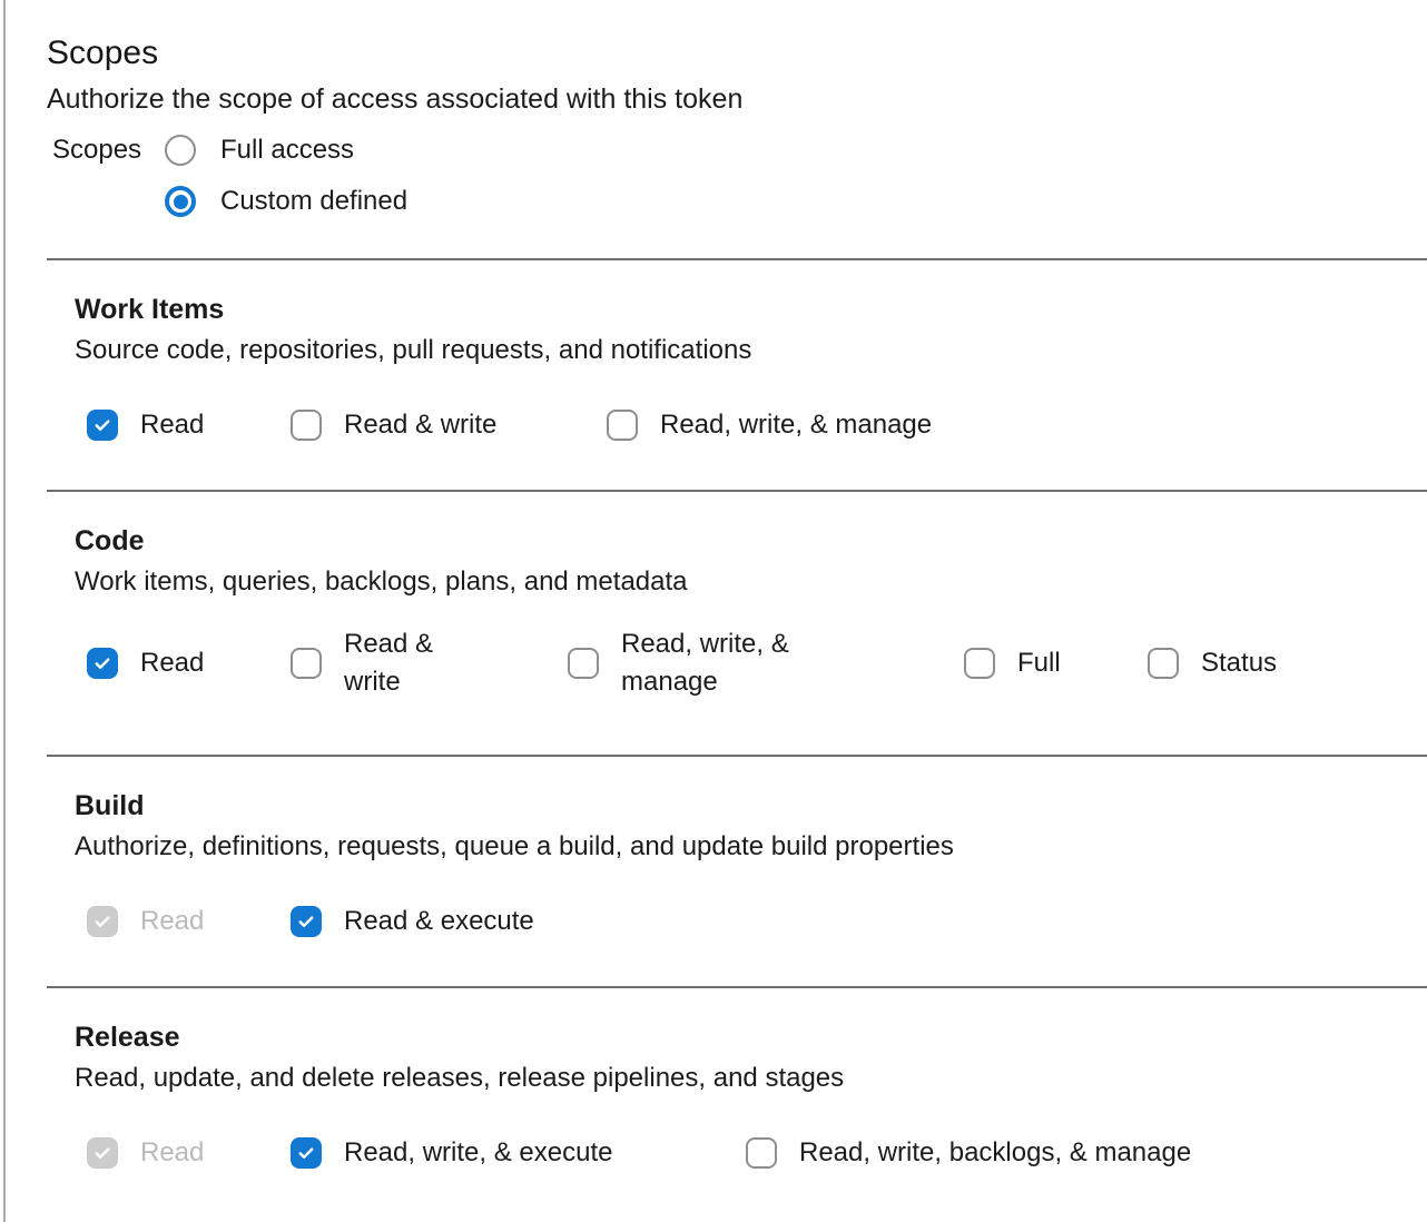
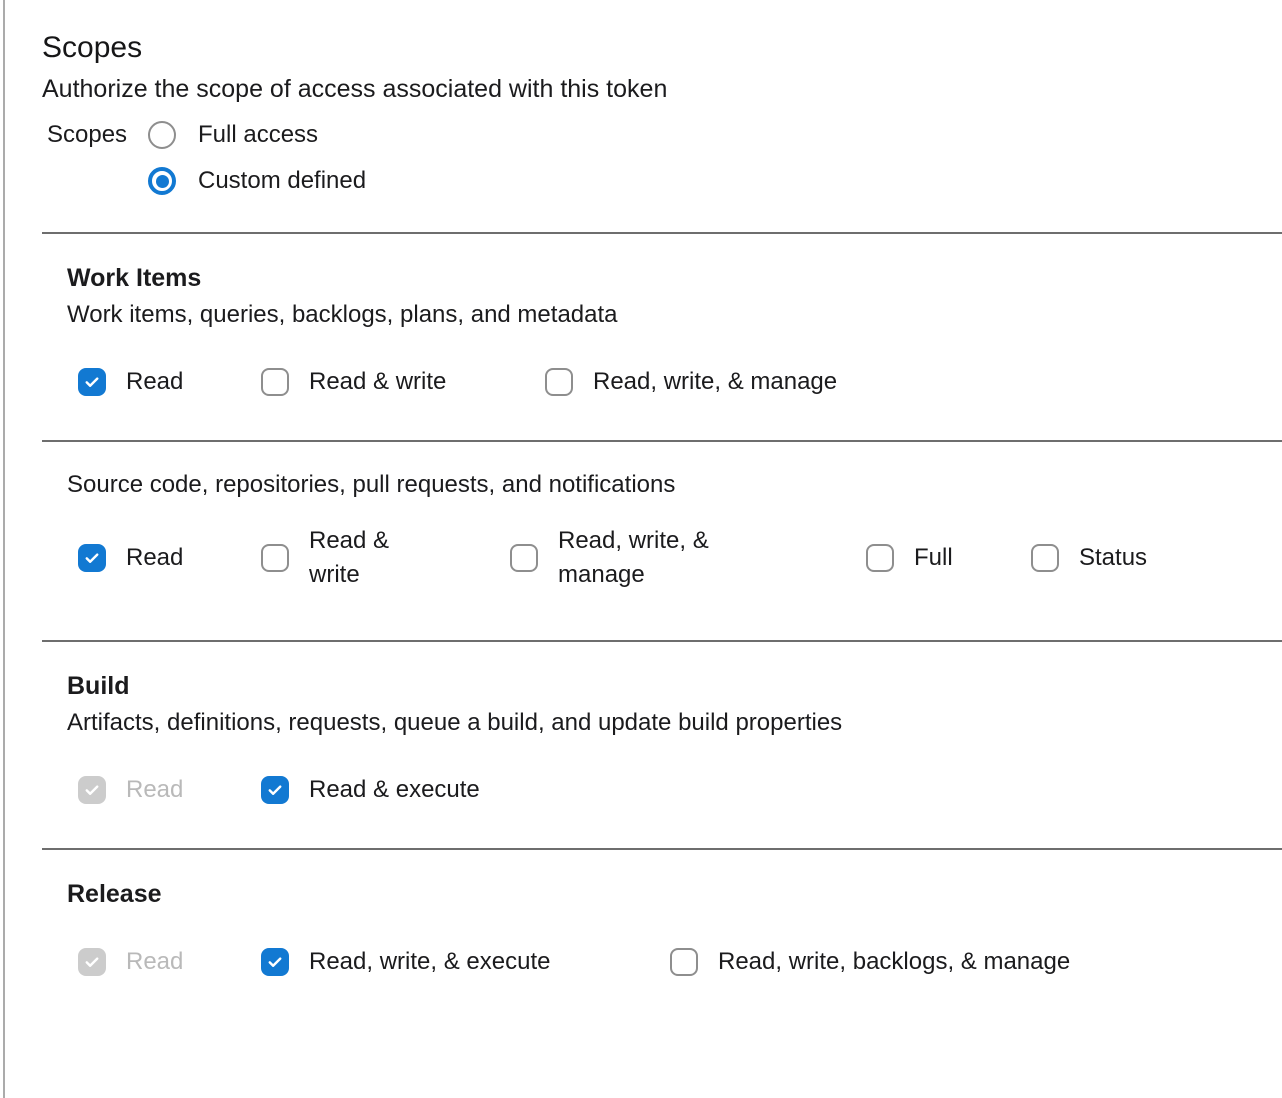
  Scopes
  Authorize the scope of access associated with this token
  Scopes
  Full access
  Custom defined
  Work Items
- Source code, repositories, pull requests, and notifications
+ Work items, queries, backlogs, plans, and metadata
  Read
  Read & write
  Read, write, & manage
- Code
- Work items, queries, backlogs, plans, and metadata
+ Source code, repositories, pull requests, and notifications
  Read
  Read & write
  Read, write, & manage
  Full
  Status
  Build
- Authorize, definitions, requests, queue a build, and update build properties
+ Artifacts, definitions, requests, queue a build, and update build properties
  Read
  Read & execute
  Release
- Read, update, and delete releases, release pipelines, and stages
  Read
  Read, write, & execute
  Read, write, backlogs, & manage
